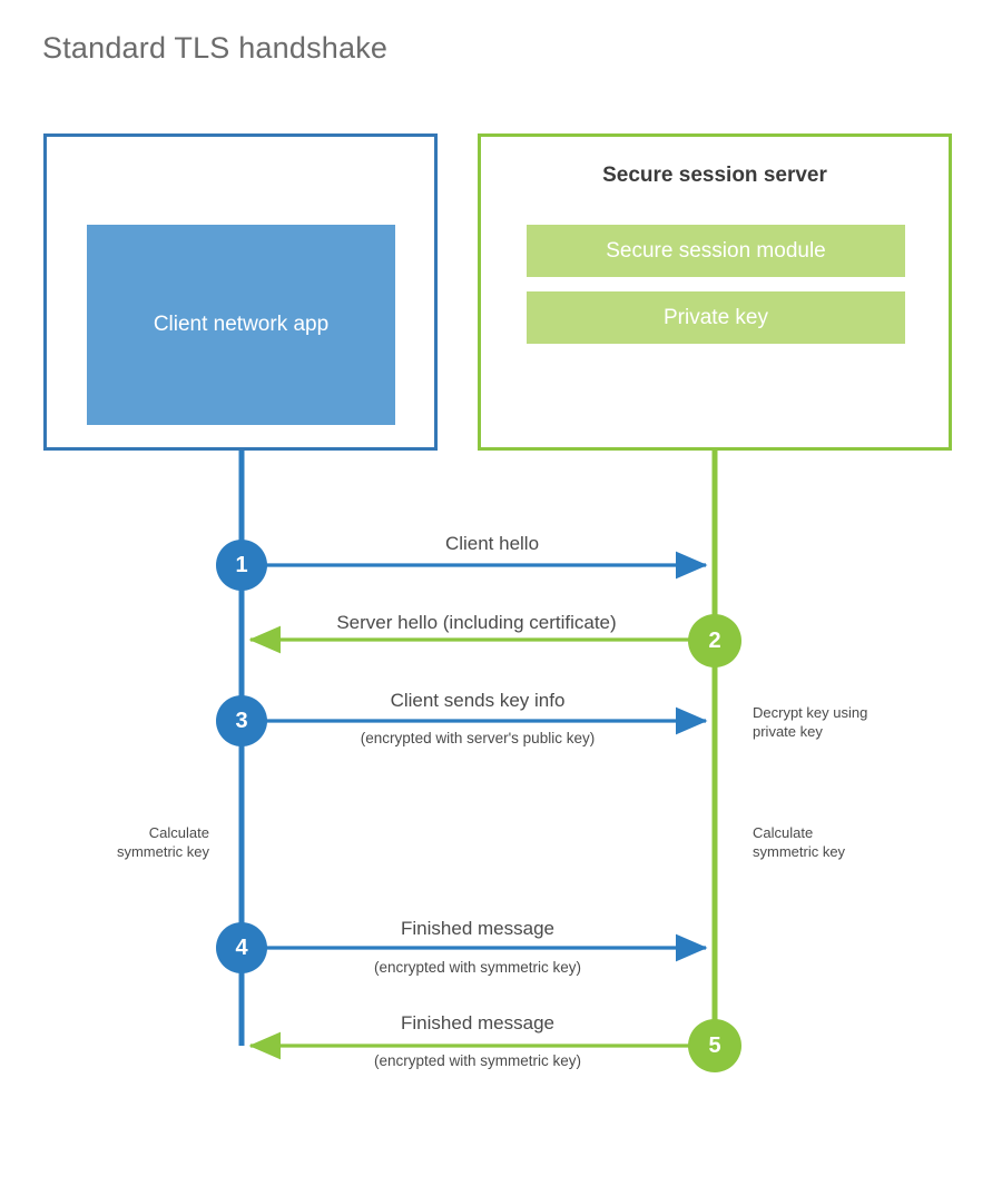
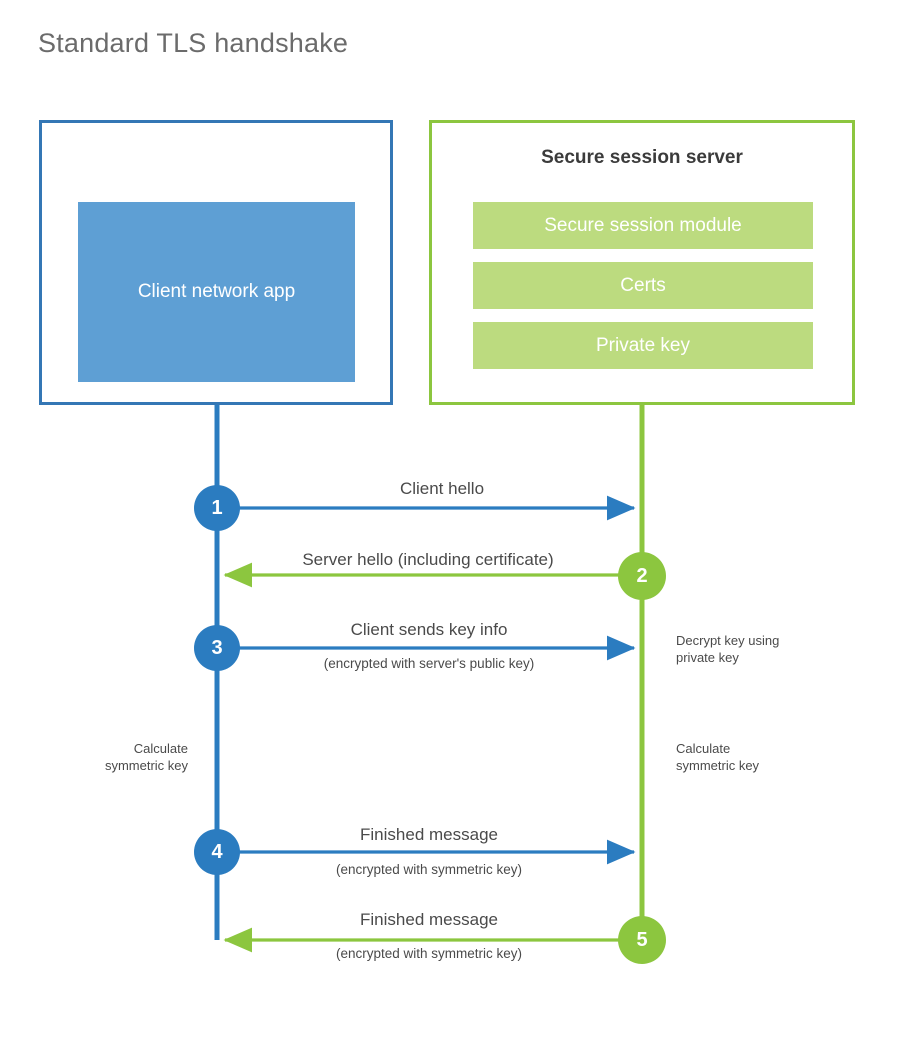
  Standard TLS handshake
  Client network app
  Secure session server
  Secure session module
+ Certs
  Private key
  1
  Client hello
  2
  Server hello (including certificate)
  3
  Client sends key info
  (encrypted with server's public key)
  Decrypt key using
  private key
  Calculate
  symmetric key
  Calculate
  symmetric key
  4
  Finished message
  (encrypted with symmetric key)
  5
  Finished message
  (encrypted with symmetric key)
